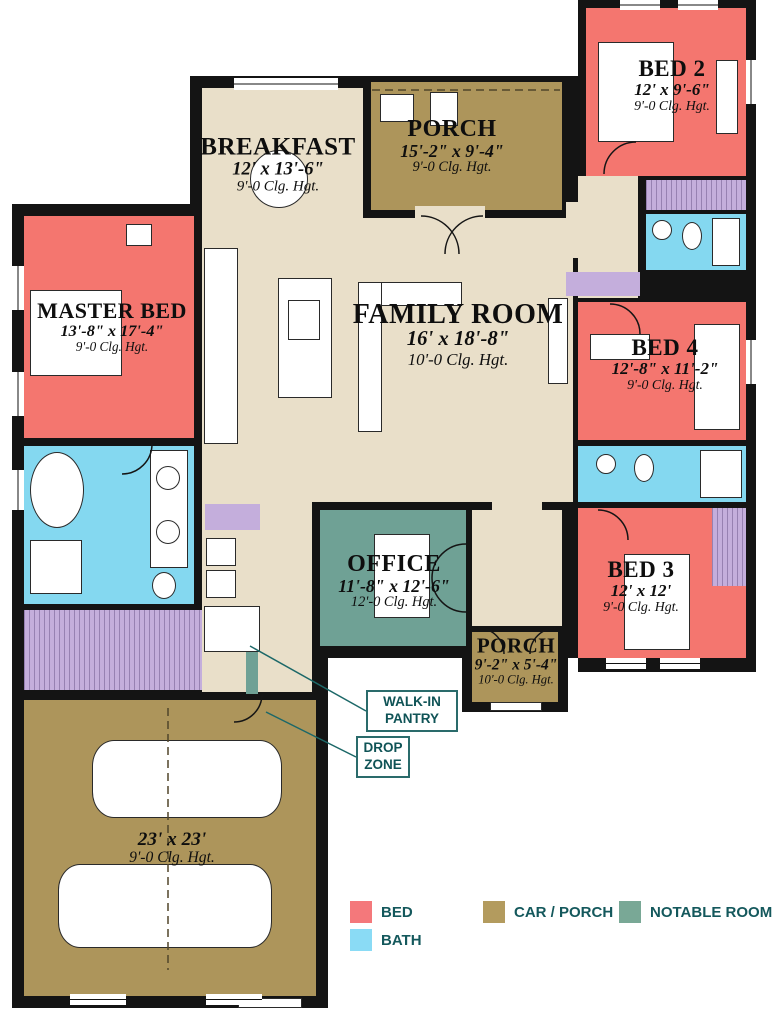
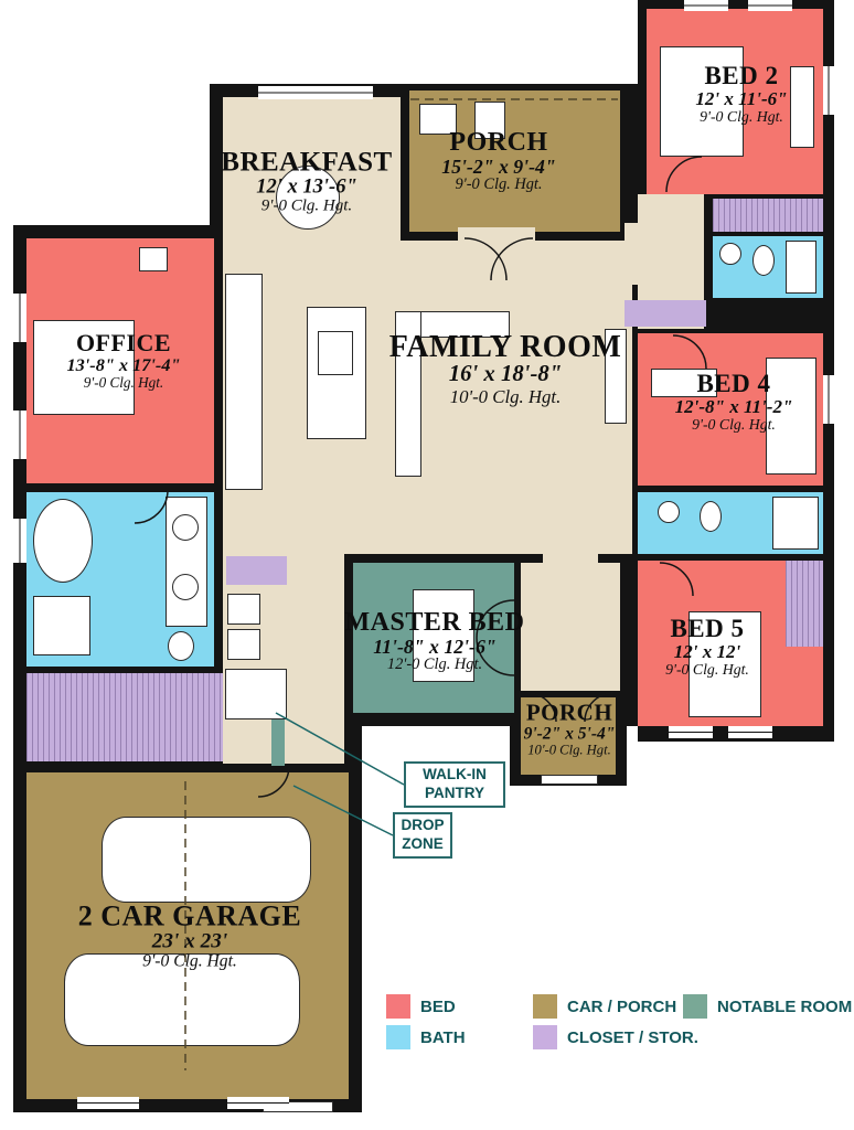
- MASTER BED
+ OFFICE
  13'-8" x 17'-4"
  9'-0 Clg. Hgt.
  BREAKFAST
  12' x 13'-6"
  9'-0 Clg. Hgt.
  PORCH
  15'-2" x 9'-4"
  9'-0 Clg. Hgt.
  BED 2
- 12' x 9'-6"
+ 12' x 11'-6"
  9'-0 Clg. Hgt.
  FAMILY ROOM
  16' x 18'-8"
  10'-0 Clg. Hgt.
  BED 4
  12'-8" x 11'-2"
  9'-0 Clg. Hgt.
- OFFICE
+ MASTER BED
  11'-8" x 12'-6"
  12'-0 Clg. Hgt.
- BED 3
+ BED 5
  12' x 12'
  9'-0 Clg. Hgt.
  PORCH
  9'-2" x 5'-4"
  10'-0 Clg. Hgt.
+ 2 CAR GARAGE
  23' x 23'
  9'-0 Clg. Hgt.
  WALK-IN
  PANTRY
  DROP
  ZONE
  BED
  BATH
  CAR / PORCH
+ CLOSET / STOR.
  NOTABLE ROOM
